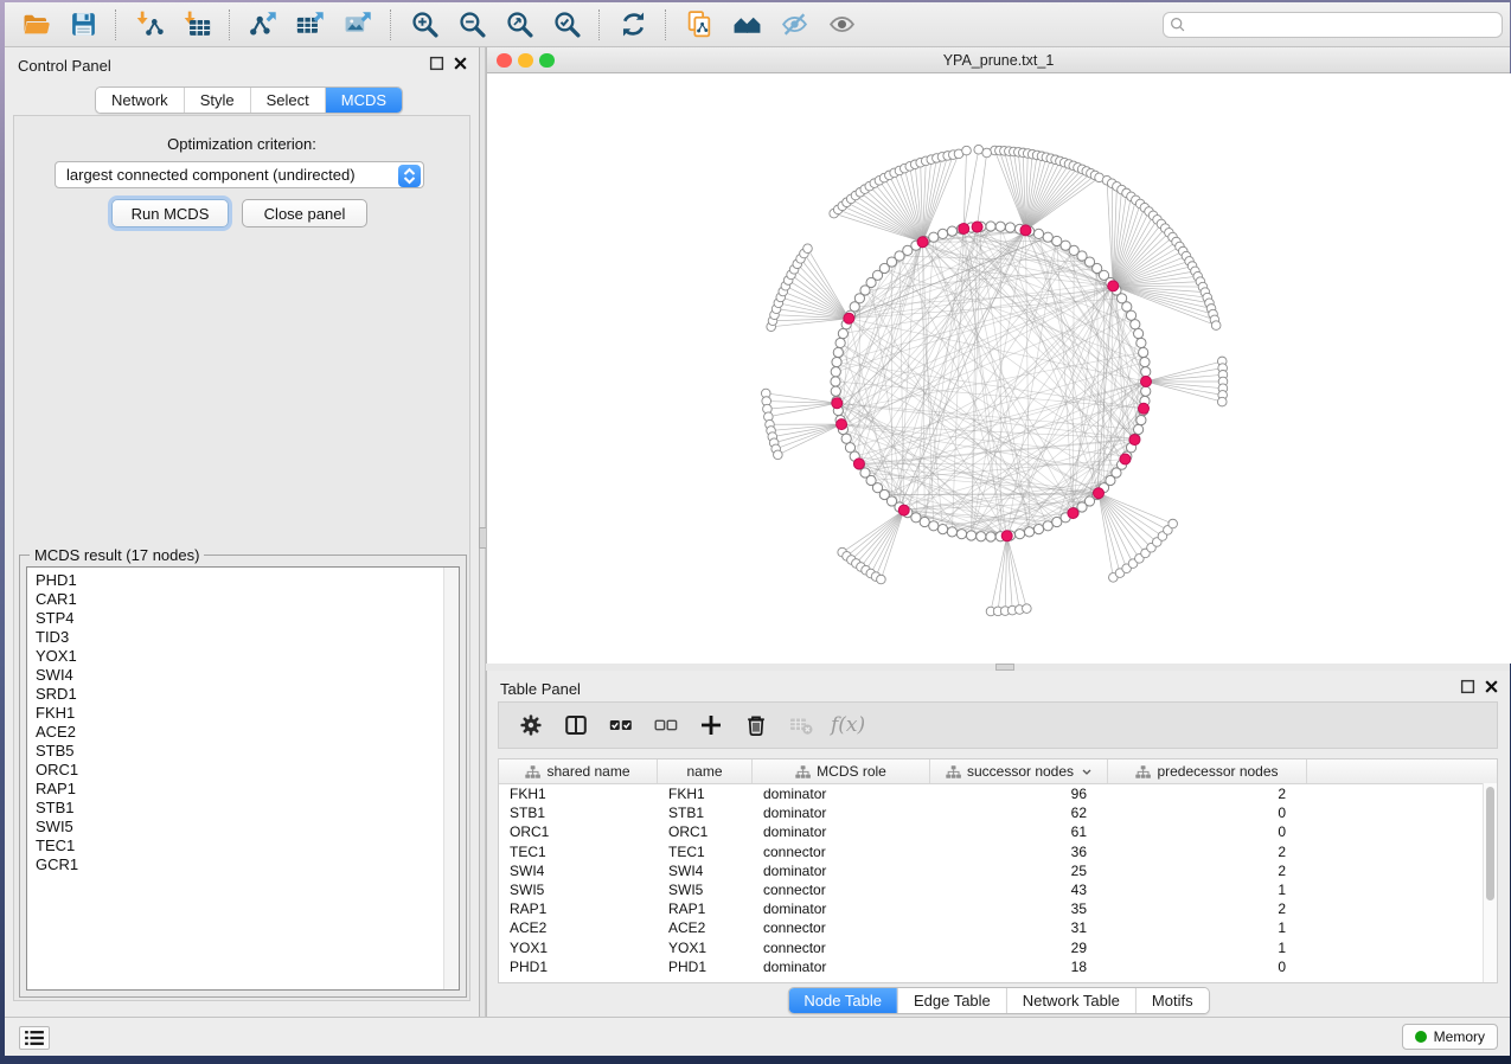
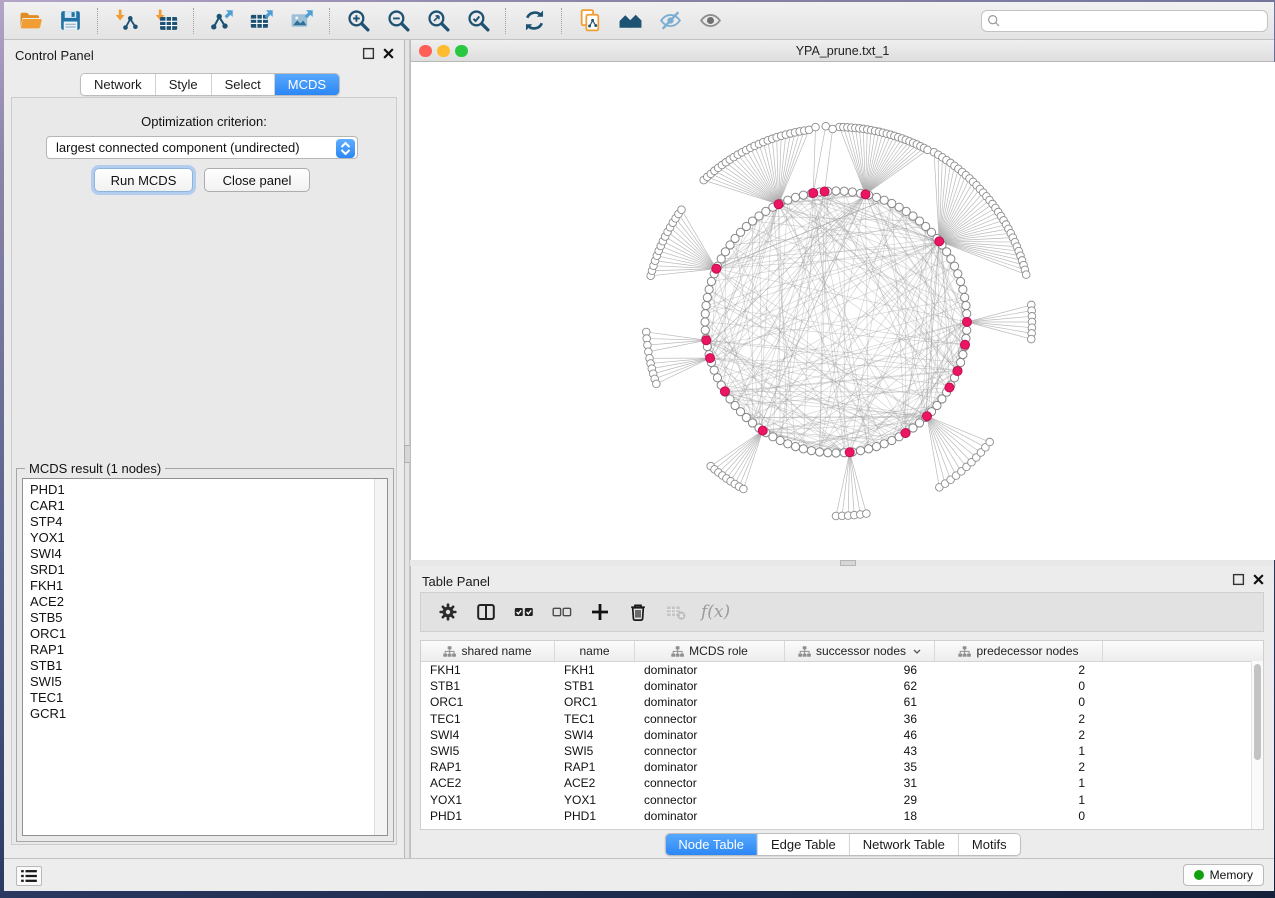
  Control Panel
  Network
  Style
  Select
  MCDS
  Optimization criterion:
  largest connected component (undirected)
  Run MCDS
  Close panel
- MCDS result (17 nodes)
+ MCDS result (1 nodes)
  PHD1
  CAR1
  STP4
- TID3
  YOX1
  SWI4
  SRD1
  FKH1
  ACE2
  STB5
  ORC1
  RAP1
  STB1
  SWI5
  TEC1
  GCR1
  YPA_prune.txt_1
  Table Panel
  f(x)
  shared name
  name
  MCDS role
  successor nodes
  predecessor nodes
  FKH1
  FKH1
  dominator
  96
  2
  STB1
  STB1
  dominator
  62
  0
  ORC1
  ORC1
  dominator
  61
  0
  TEC1
  TEC1
  connector
  36
  2
  SWI4
  SWI4
  dominator
- 25
+ 46
  2
  SWI5
  SWI5
  connector
  43
  1
  RAP1
  RAP1
  dominator
  35
  2
  ACE2
  ACE2
  connector
  31
  1
  YOX1
  YOX1
  connector
  29
  1
  PHD1
  PHD1
  dominator
  18
  0
  Node Table
  Edge Table
  Network Table
  Motifs
  Memory
